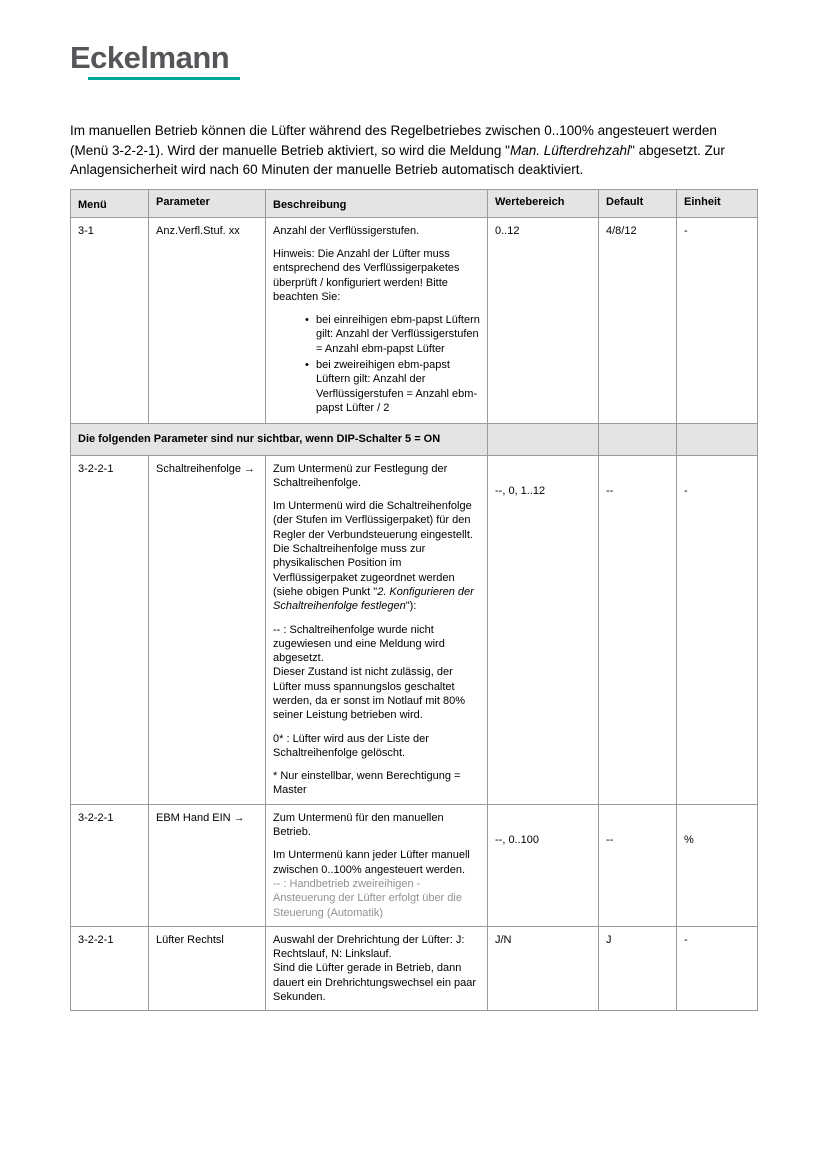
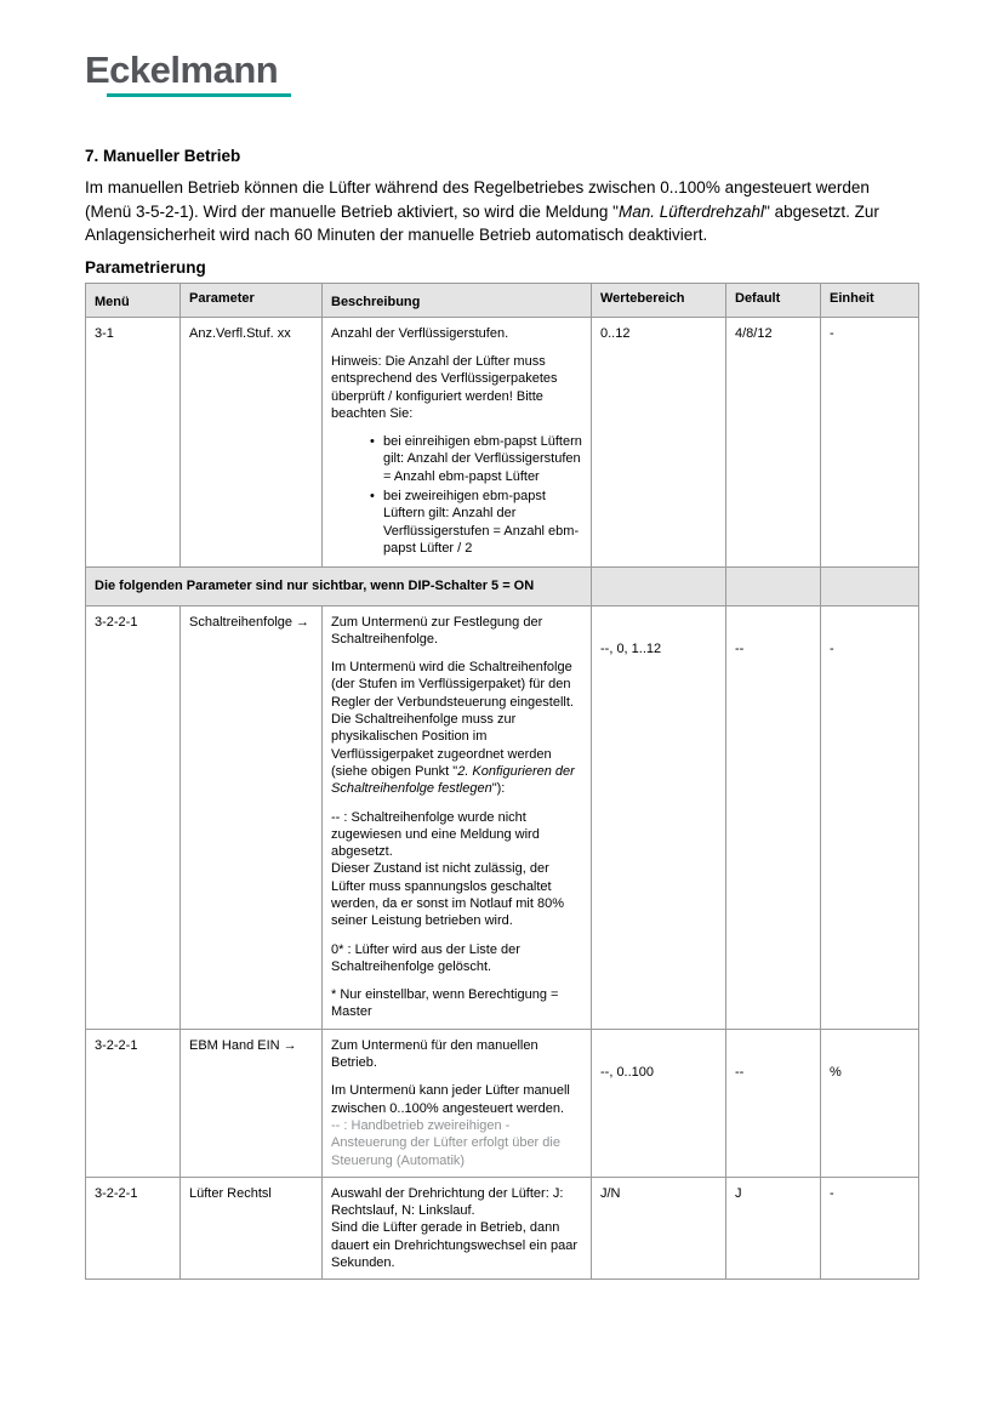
  Eckelmann
+ 7. Manueller Betrieb
- Im manuellen Betrieb können die Lüfter während des Regelbetriebes zwischen 0..100% angesteuert werden (Menü 3-2-2-1). Wird der manuelle Betrieb aktiviert, so wird die Meldung "Man. Lüfterdrehzahl" abgesetzt. Zur Anlagensicherheit wird nach 60 Minuten der manuelle Betrieb automatisch deaktiviert.
+ Im manuellen Betrieb können die Lüfter während des Regelbetriebes zwischen 0..100% angesteuert werden (Menü 3-5-2-1). Wird der manuelle Betrieb aktiviert, so wird die Meldung "Man. Lüfterdrehzahl" abgesetzt. Zur Anlagensicherheit wird nach 60 Minuten der manuelle Betrieb automatisch deaktiviert.
+ Parametrierung
  Menü	Parameter	Beschreibung	Wertebereich	Default	Einheit
  3-1	Anz.Verfl.Stuf. xx	Anzahl der Verflüssigerstufen. Hinweis: Die Anzahl der Lüfter muss entsprechend des Verflüssigerpaketes überprüft / konfiguriert werden! Bitte beachten Sie: bei einreihigen ebm-papst Lüftern gilt: Anzahl der Verflüssigerstufen = Anzahl ebm-papst Lüfter bei zweireihigen ebm-papst Lüftern gilt: Anzahl der Verflüssigerstufen = Anzahl ebm-papst Lüfter / 2	0..12	4/8/12	-
  Die folgenden Parameter sind nur sichtbar, wenn DIP-Schalter 5 = ON
  3-2-2-1	Schaltreihenfolge →	Zum Untermenü zur Festlegung der Schaltreihenfolge. Im Untermenü wird die Schaltreihenfolge (der Stufen im Verflüssigerpaket) für den Regler der Verbundsteuerung eingestellt. Die Schaltreihenfolge muss zur physikalischen Position im Verflüssigerpaket zugeordnet werden (siehe obigen Punkt "2. Konfigurieren der Schaltreihenfolge festlegen"): -- : Schaltreihenfolge wurde nicht zugewiesen und eine Meldung wird abgesetzt. Dieser Zustand ist nicht zulässig, der Lüfter muss spannungslos geschaltet werden, da er sonst im Notlauf mit 80% seiner Leistung betrieben wird. 0* : Lüfter wird aus der Liste der Schaltreihenfolge gelöscht. * Nur einstellbar, wenn Berechtigung = Master	--, 0, 1..12	--	-
  3-2-2-1	EBM Hand EIN →	Zum Untermenü für den manuellen Betrieb. Im Untermenü kann jeder Lüfter manuell zwischen 0..100% angesteuert werden. -- : Handbetrieb zweireihigen - Ansteuerung der Lüfter erfolgt über die Steuerung (Automatik)	--, 0..100	--	%
  3-2-2-1	Lüfter Rechtsl	Auswahl der Drehrichtung der Lüfter: J: Rechtslauf, N: Linkslauf. Sind die Lüfter gerade in Betrieb, dann dauert ein Drehrichtungswechsel ein paar Sekunden.	J/N	J	-
